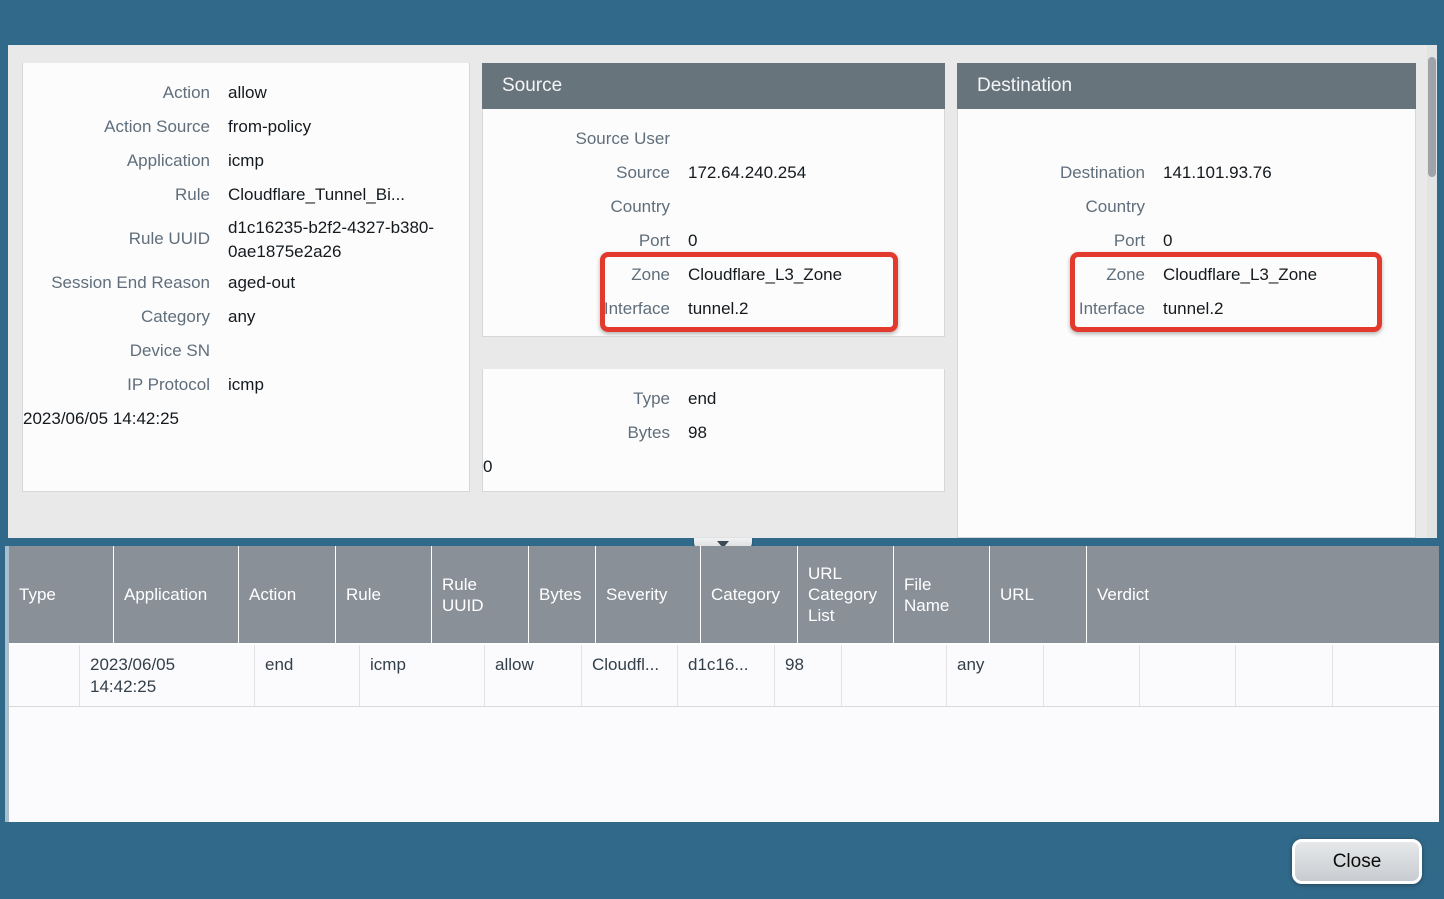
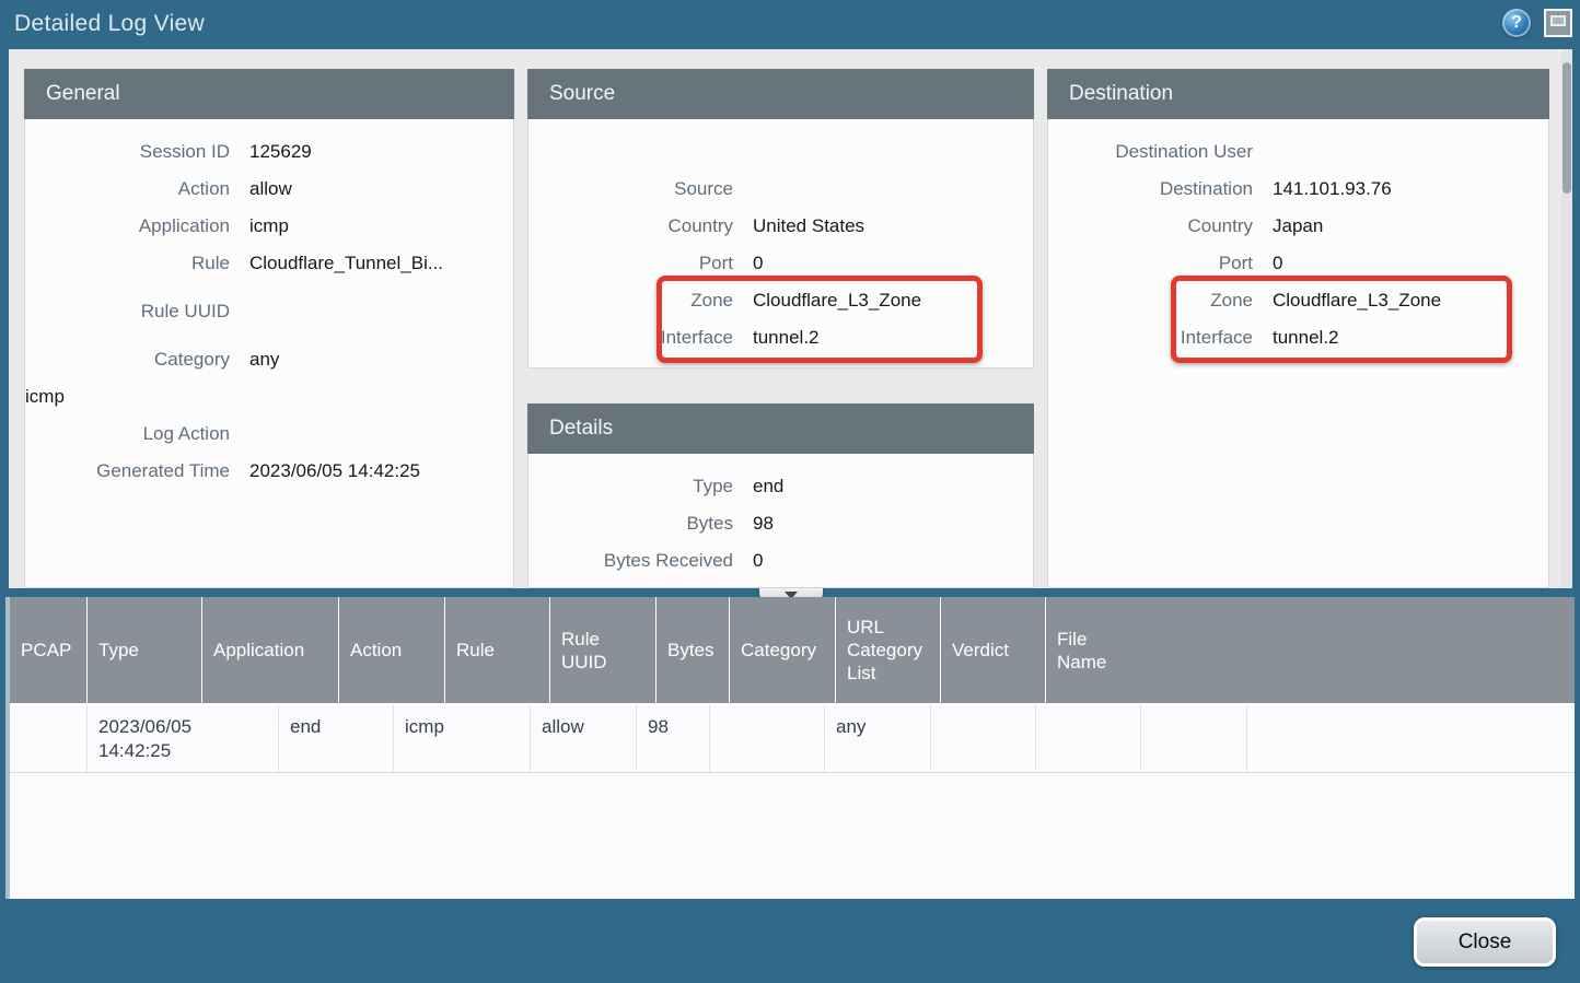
+ Detailed Log View
+ ?
+ General
+ Session ID
+ 125629
  Action
  allow
- Action Source
- from-policy
  Application
  icmp
  Rule
  Cloudflare_Tunnel_Bi...
  Rule UUID
- d1c16235-b2f2-4327-b380-0ae1875e2a26
- Session End Reason
- aged-out
  Category
  any
- Device SN
- IP Protocol
  icmp
+ Log Action
+ Generated Time
  2023/06/05 14:42:25
  Source
- Source User
  Source
- 172.64.240.254
  Country
+ United States
  Port
  0
  Zone
  Cloudflare_L3_Zone
  Interface
  tunnel.2
+ Details
  Type
  end
  Bytes
  98
+ Bytes Received
  0
  Destination
+ Destination User
  Destination
  141.101.93.76
  Country
+ Japan
  Port
  0
  Zone
  Cloudflare_L3_Zone
  Interface
  tunnel.2
+ PCAP
  Type
  Application
  Action
  Rule
  Rule UUID
  Bytes
- Severity
  Category
  URL Category List
- File Name
+ Verdict
- URL
- Verdict
+ File Name
  2023/06/05 14:42:25
  end
  icmp
  allow
- Cloudfl...
- d1c16...
  98
  any
  Close
